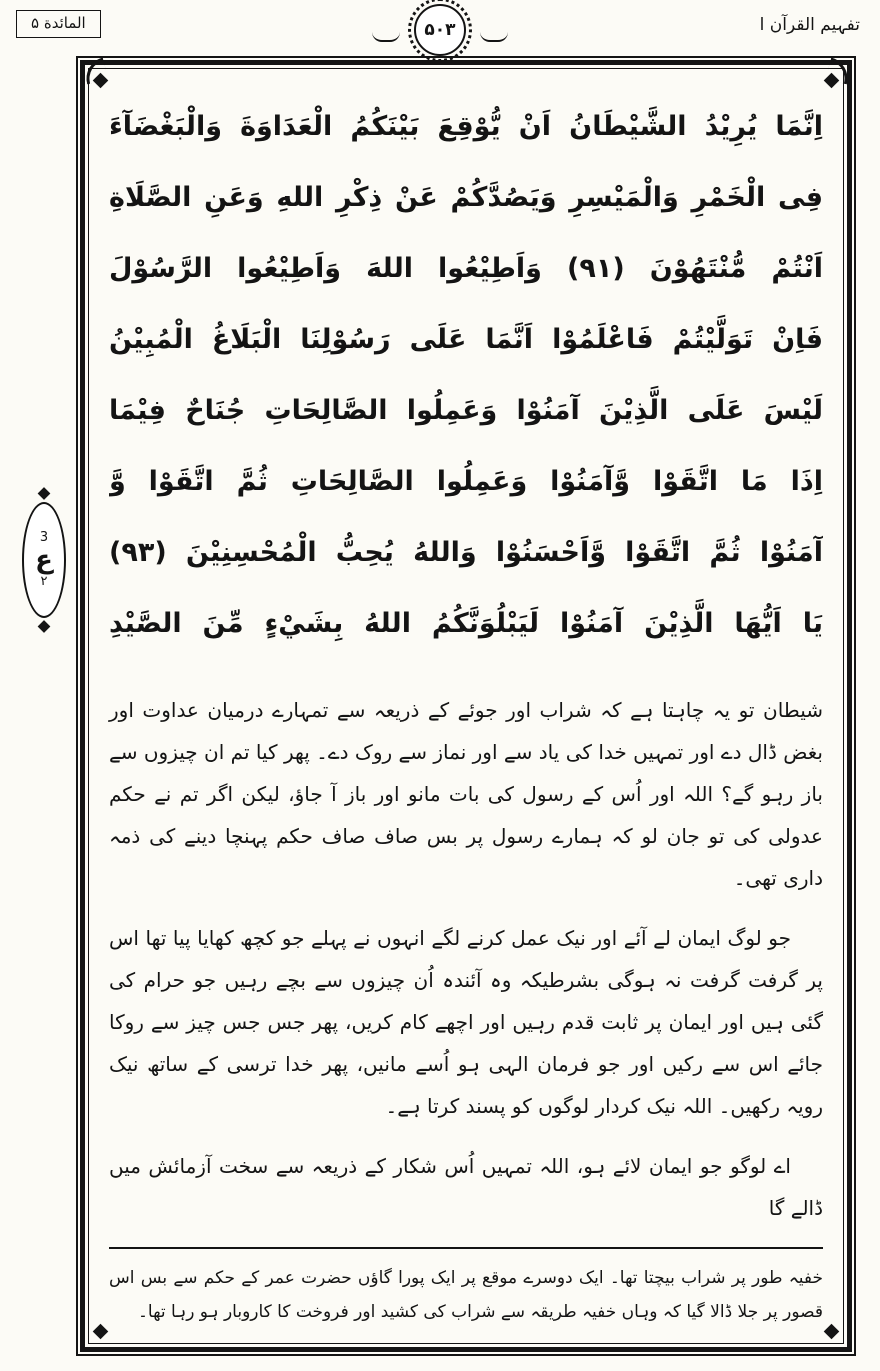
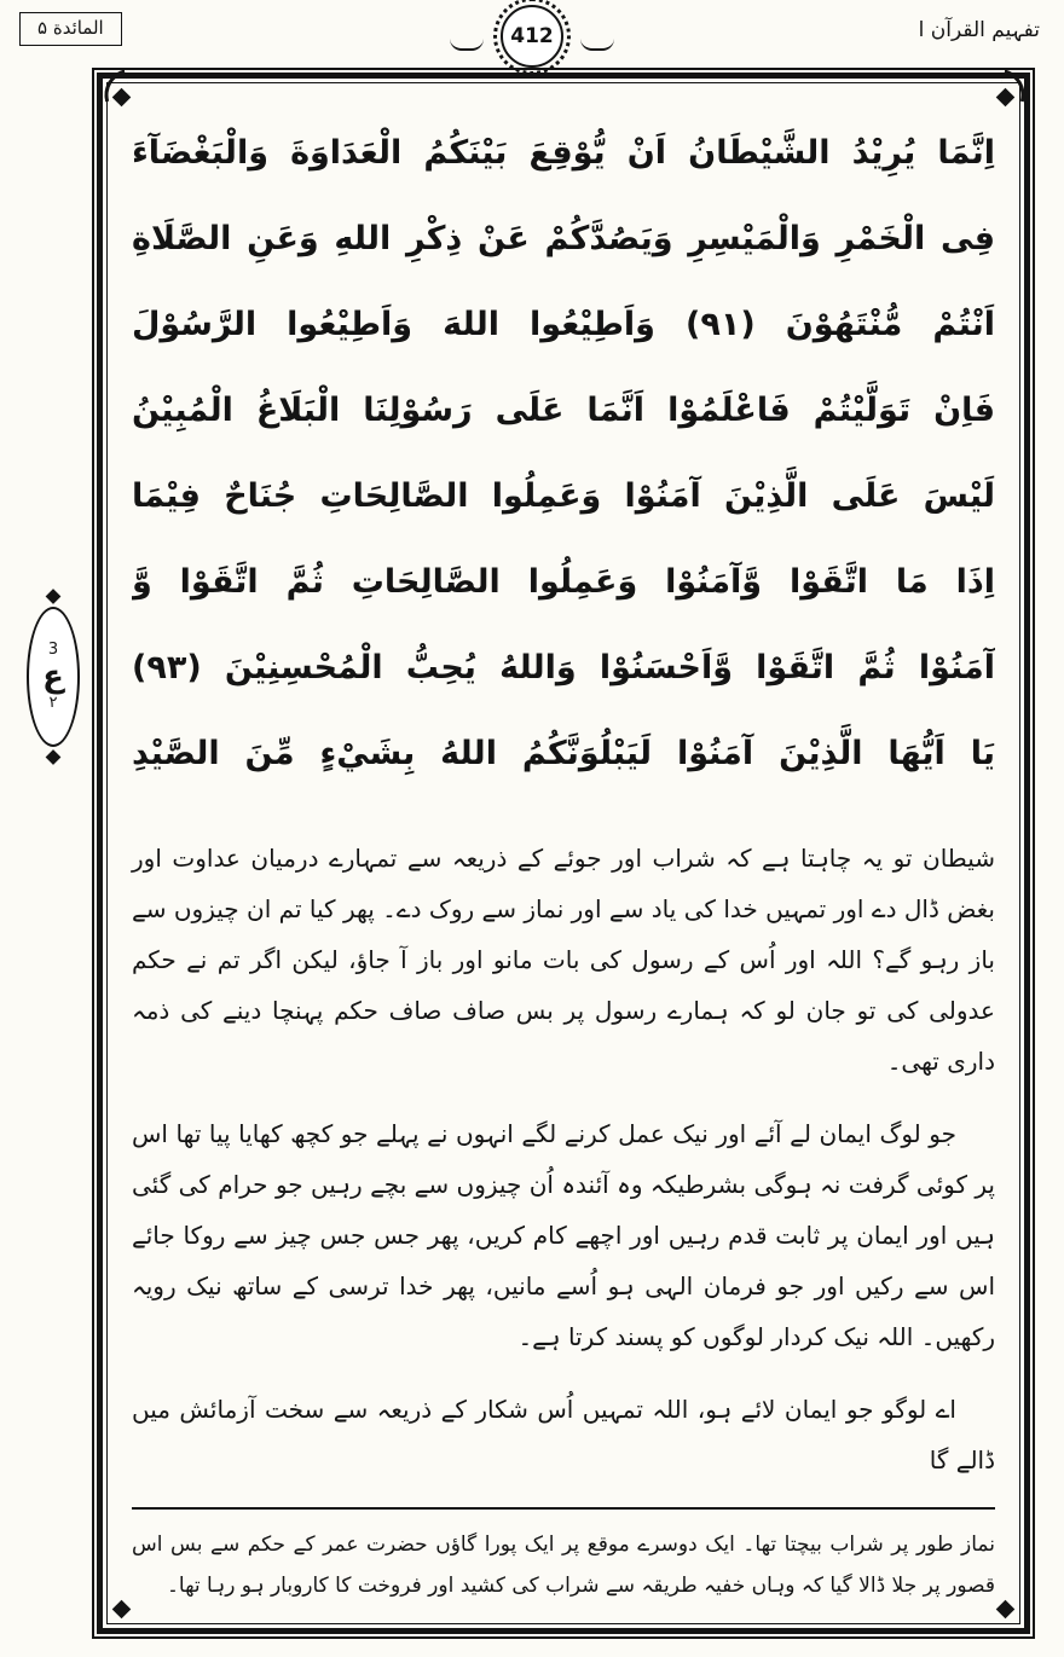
  تفہیم القرآن ا
  المائدة ۵
- ۵۰۳
+ 412
  3
  ع
  ۲
  اِنَّمَا يُرِيْدُ الشَّيْطَانُ اَنْ يُّوْقِعَ بَيْنَكُمُ الْعَدَاوَةَ وَالْبَغْضَآءَ
  فِى الْخَمْرِ وَالْمَيْسِرِ وَيَصُدَّكُمْ عَنْ ذِكْرِ اللهِ وَعَنِ الصَّلَاةِ
  اَنْتُمْ مُّنْتَهُوْنَ (۹۱) وَاَطِيْعُوا اللهَ وَاَطِيْعُوا الرَّسُوْلَ
  فَاِنْ تَوَلَّيْتُمْ فَاعْلَمُوْا اَنَّمَا عَلَى رَسُوْلِنَا الْبَلَاغُ الْمُبِيْنُ
  لَيْسَ عَلَى الَّذِيْنَ آمَنُوْا وَعَمِلُوا الصَّالِحَاتِ جُنَاحٌ فِيْمَا
  اِذَا مَا اتَّقَوْا وَّآمَنُوْا وَعَمِلُوا الصَّالِحَاتِ ثُمَّ اتَّقَوْا وَّ
  آمَنُوْا ثُمَّ اتَّقَوْا وَّاَحْسَنُوْا وَاللهُ يُحِبُّ الْمُحْسِنِيْنَ (۹۳)
  يَا اَيُّهَا الَّذِيْنَ آمَنُوْا لَيَبْلُوَنَّكُمُ اللهُ بِشَيْءٍ مِّنَ الصَّيْدِ
  شیطان تو یہ چاہتا ہے کہ شراب اور جوئے کے ذریعہ سے تمہارے درمیان عداوت اور بغض ڈال دے اور تمہیں خدا کی یاد سے اور نماز سے روک دے۔ پھر کیا تم ان چیزوں سے باز رہو گے؟ اللہ اور اُس کے رسول کی بات مانو اور باز آ جاؤ، لیکن اگر تم نے حکم عدولی کی تو جان لو کہ ہمارے رسول پر بس صاف صاف حکم پہنچا دینے کی ذمہ داری تھی۔
- جو لوگ ایمان لے آئے اور نیک عمل کرنے لگے انہوں نے پہلے جو کچھ کھایا پیا تھا اس پر گرفت گرفت نہ ہوگی بشرطیکہ وہ آئندہ اُن چیزوں سے بچے رہیں جو حرام کی گئی ہیں اور ایمان پر ثابت قدم رہیں اور اچھے کام کریں، پھر جس جس چیز سے روکا جائے اس سے رکیں اور جو فرمان الہی ہو اُسے مانیں، پھر خدا ترسی کے ساتھ نیک رویہ رکھیں۔ اللہ نیک کردار لوگوں کو پسند کرتا ہے۔
+ جو لوگ ایمان لے آئے اور نیک عمل کرنے لگے انہوں نے پہلے جو کچھ کھایا پیا تھا اس پر کوئی گرفت نہ ہوگی بشرطیکہ وہ آئندہ اُن چیزوں سے بچے رہیں جو حرام کی گئی ہیں اور ایمان پر ثابت قدم رہیں اور اچھے کام کریں، پھر جس جس چیز سے روکا جائے اس سے رکیں اور جو فرمان الہی ہو اُسے مانیں، پھر خدا ترسی کے ساتھ نیک رویہ رکھیں۔ اللہ نیک کردار لوگوں کو پسند کرتا ہے۔
  اے لوگو جو ایمان لائے ہو، اللہ تمہیں اُس شکار کے ذریعہ سے سخت آزمائش میں ڈالے گا
- خفیہ طور پر شراب بیچتا تھا۔ ایک دوسرے موقع پر ایک پورا گاؤں حضرت عمر کے حکم سے بس اس قصور پر جلا ڈالا گیا کہ وہاں خفیہ طریقہ سے شراب کی کشید اور فروخت کا کاروبار ہو رہا تھا۔
+ نماز طور پر شراب بیچتا تھا۔ ایک دوسرے موقع پر ایک پورا گاؤں حضرت عمر کے حکم سے بس اس قصور پر جلا ڈالا گیا کہ وہاں خفیہ طریقہ سے شراب کی کشید اور فروخت کا کاروبار ہو رہا تھا۔
